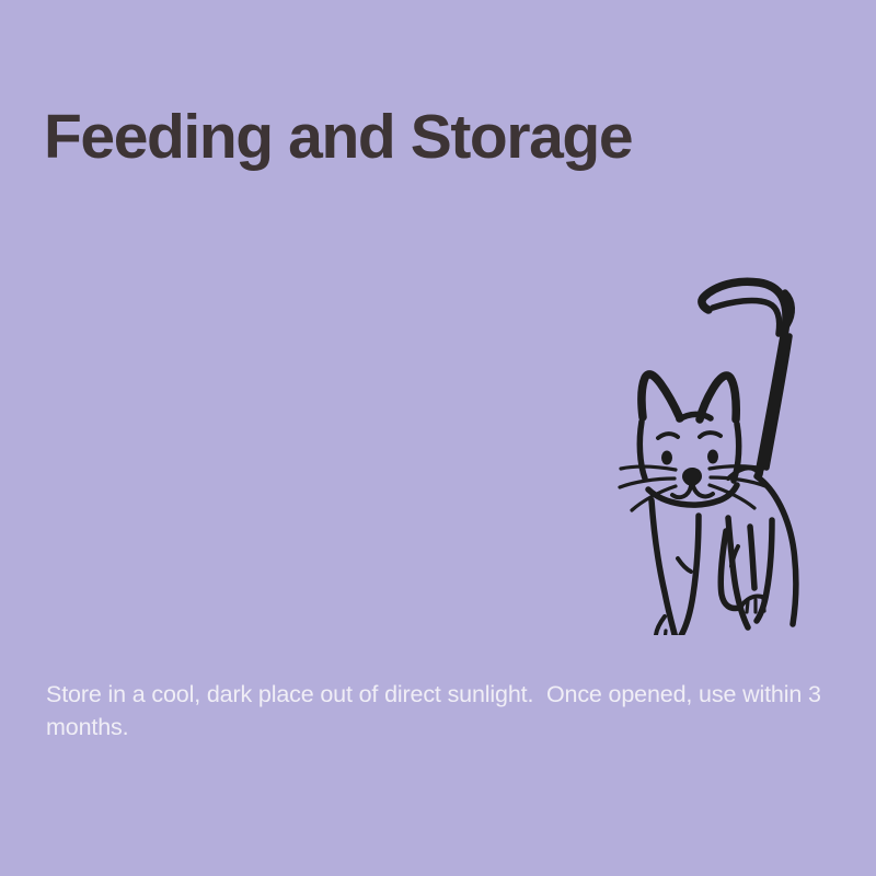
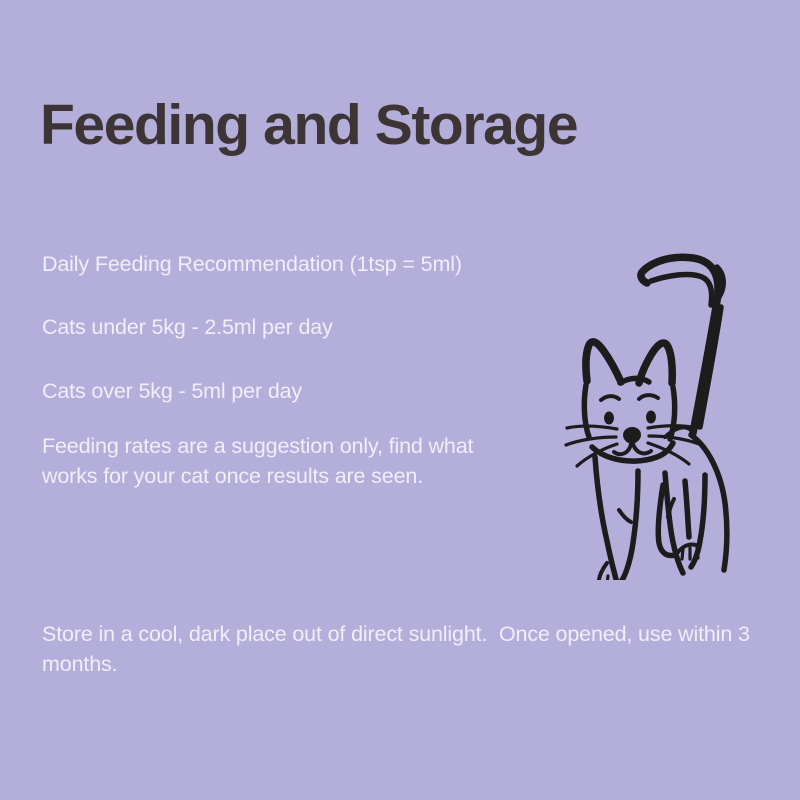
  Feeding and Storage
+ Daily Feeding Recommendation (1tsp = 5ml)
+ Cats under 5kg - 2.5ml per day
+ Cats over 5kg - 5ml per day
+ Feeding rates are a suggestion only, find what works for your cat once results are seen.
  Store in a cool, dark place out of direct sunlight. Once opened, use within 3 months.
